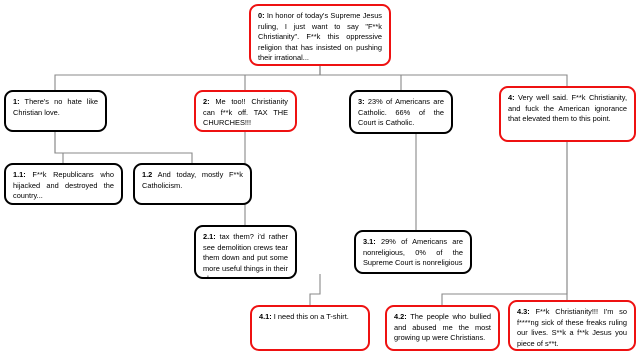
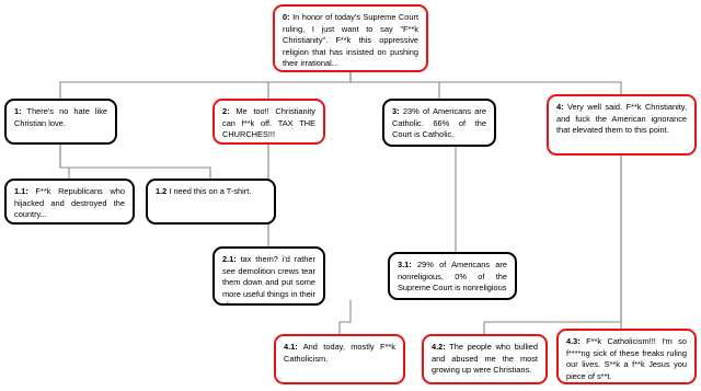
- 0: In honor of today's Supreme Jesus ruling, I just want to say "F**k Christianity". F**k this oppressive religion that has insisted on pushing their irrational...
+ 0: In honor of today's Supreme Court ruling, I just want to say "F**k Christianity". F**k this oppressive religion that has insisted on pushing their irrational...
  1: There's no hate like Christian love.
  2: Me too!! Christianity can f**k off. TAX THE CHURCHES!!!
  3: 23% of Americans are Catholic. 66% of the Court is Catholic.
  4: Very well said. F**k Christianity, and fuck the American ignorance that elevated them to this point.
  1.1: F**k Republicans who hijacked and destroyed the country...
- 1.2 And today, mostly F**k Catholicism.
+ 1.2 I need this on a T-shirt.
  2.1: tax them? i'd rather see demolition crews tear them down and put some more useful things in their
  3.1: 29% of Americans are nonreligious, 0% of the Supreme Court is nonreligious
- 4.1: I need this on a T-shirt.
+ 4.1: And today, mostly F**k Catholicism.
  4.2: The people who bullied and abused me the most growing up were Christians.
- 4.3: F**k Christianity!!! I'm so f****ng sick of these freaks ruling our lives. S**k a f**k Jesus you piece of s**t.
+ 4.3: F**k Catholicism!!! I'm so f****ng sick of these freaks ruling our lives. S**k a f**k Jesus you piece of s**t.
